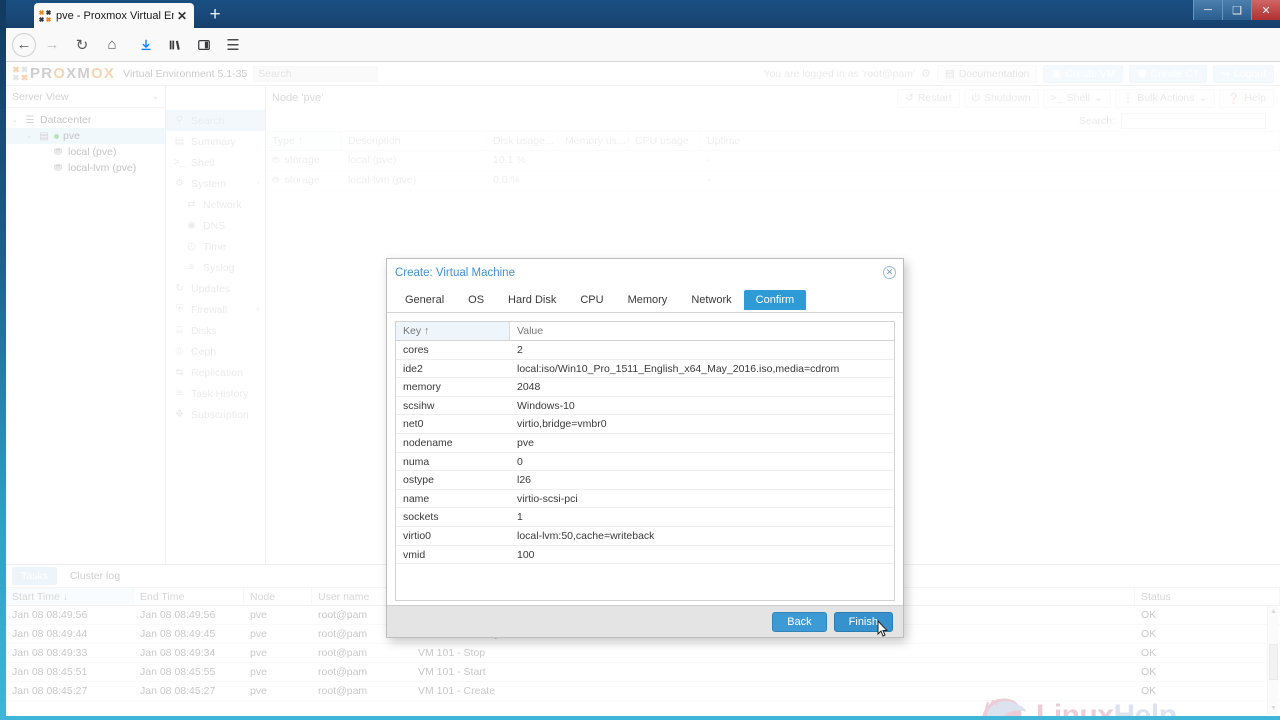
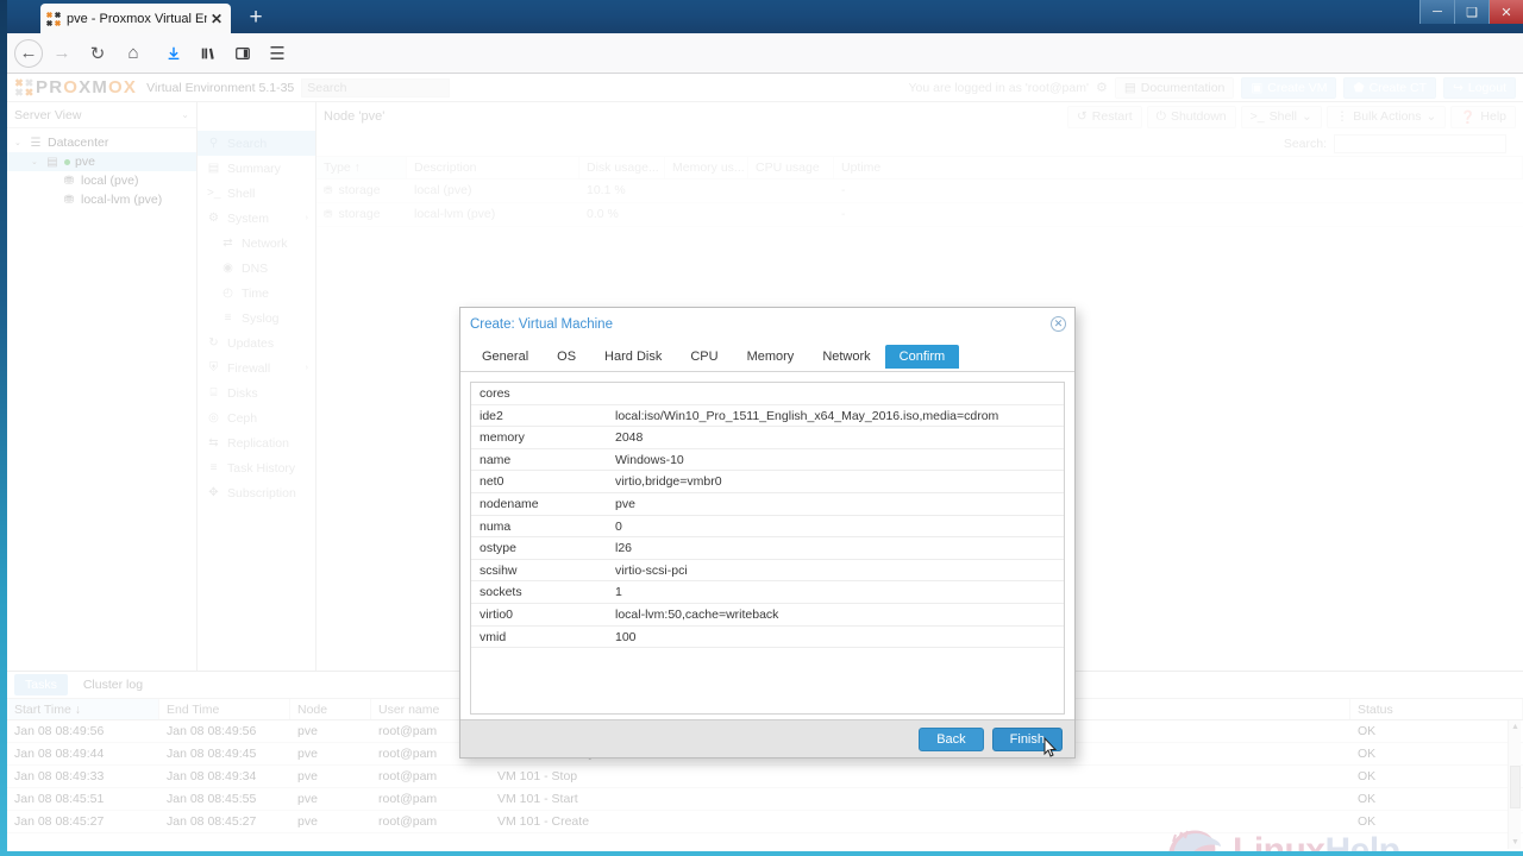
  pve - Proxmox Virtual E
  ✕
  +
  ─
  ❑
  ✕
  ←
  →
  ↻
  ⌂
  ☰
  PROXMOX
  Virtual Environment 5.1-35
  Server View
  ⌄
  ☰
  Datacenter
  ▤
  pve
  ⛃
  local (pve)
  ⛃
  local-lvm (pve)
  Node 'pve'
  Cluster log
  Start Time ↓
  End Time
  Node
  User name
  Status
  Jan 08 08:49:56
  Jan 08 08:49:56
  pve
  root@pam
  OK
  Jan 08 08:49:44
  Jan 08 08:49:45
  pve
  root@pam
  OK
  Jan 08 08:49:33
  Jan 08 08:49:34
  pve
  root@pam
  VM 101 - Stop
  OK
  Jan 08 08:45:51
  Jan 08 08:45:55
  pve
  root@pam
  VM 101 - Start
  OK
  Jan 08 08:45:27
  Jan 08 08:45:27
  pve
  root@pam
  VM 101 - Create
  OK
  LinuxHelp
  Create: Virtual Machine
  ✕
  General
  OS
  Hard Disk
  CPU
  Memory
  Network
  Confirm
- Key ↑
- Value
  cores
- 2
  ide2
  local:iso/Win10_Pro_1511_English_x64_May_2016.iso,media=cdrom
  memory
  2048
- scsihw
+ name
  Windows-10
  net0
  virtio,bridge=vmbr0
  nodename
  pve
  numa
  0
  ostype
  l26
- name
+ scsihw
  virtio-scsi-pci
  sockets
  1
  virtio0
  local-lvm:50,cache=writeback
  vmid
  100
  Back
  Finish
